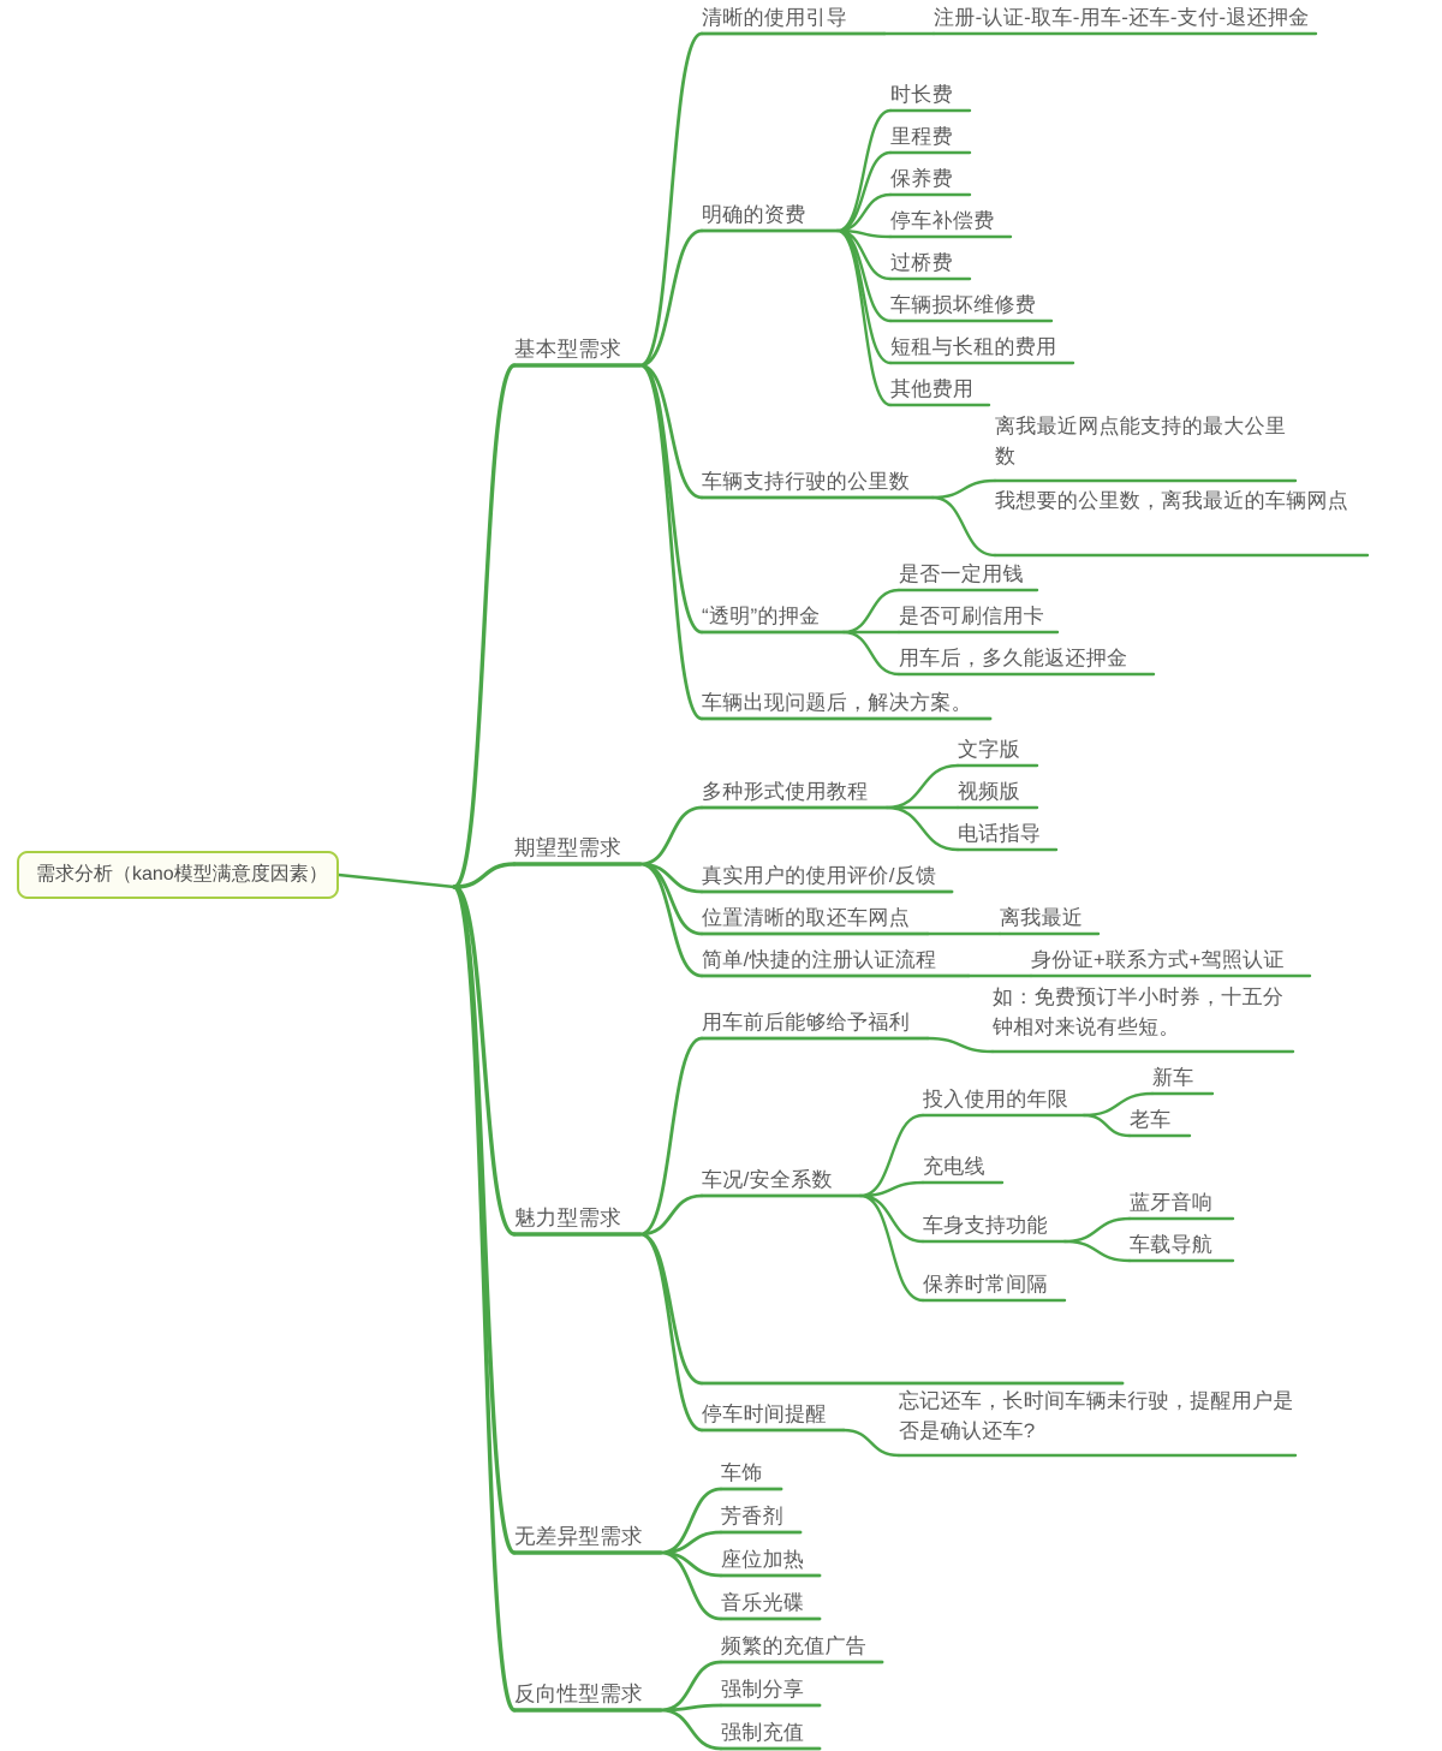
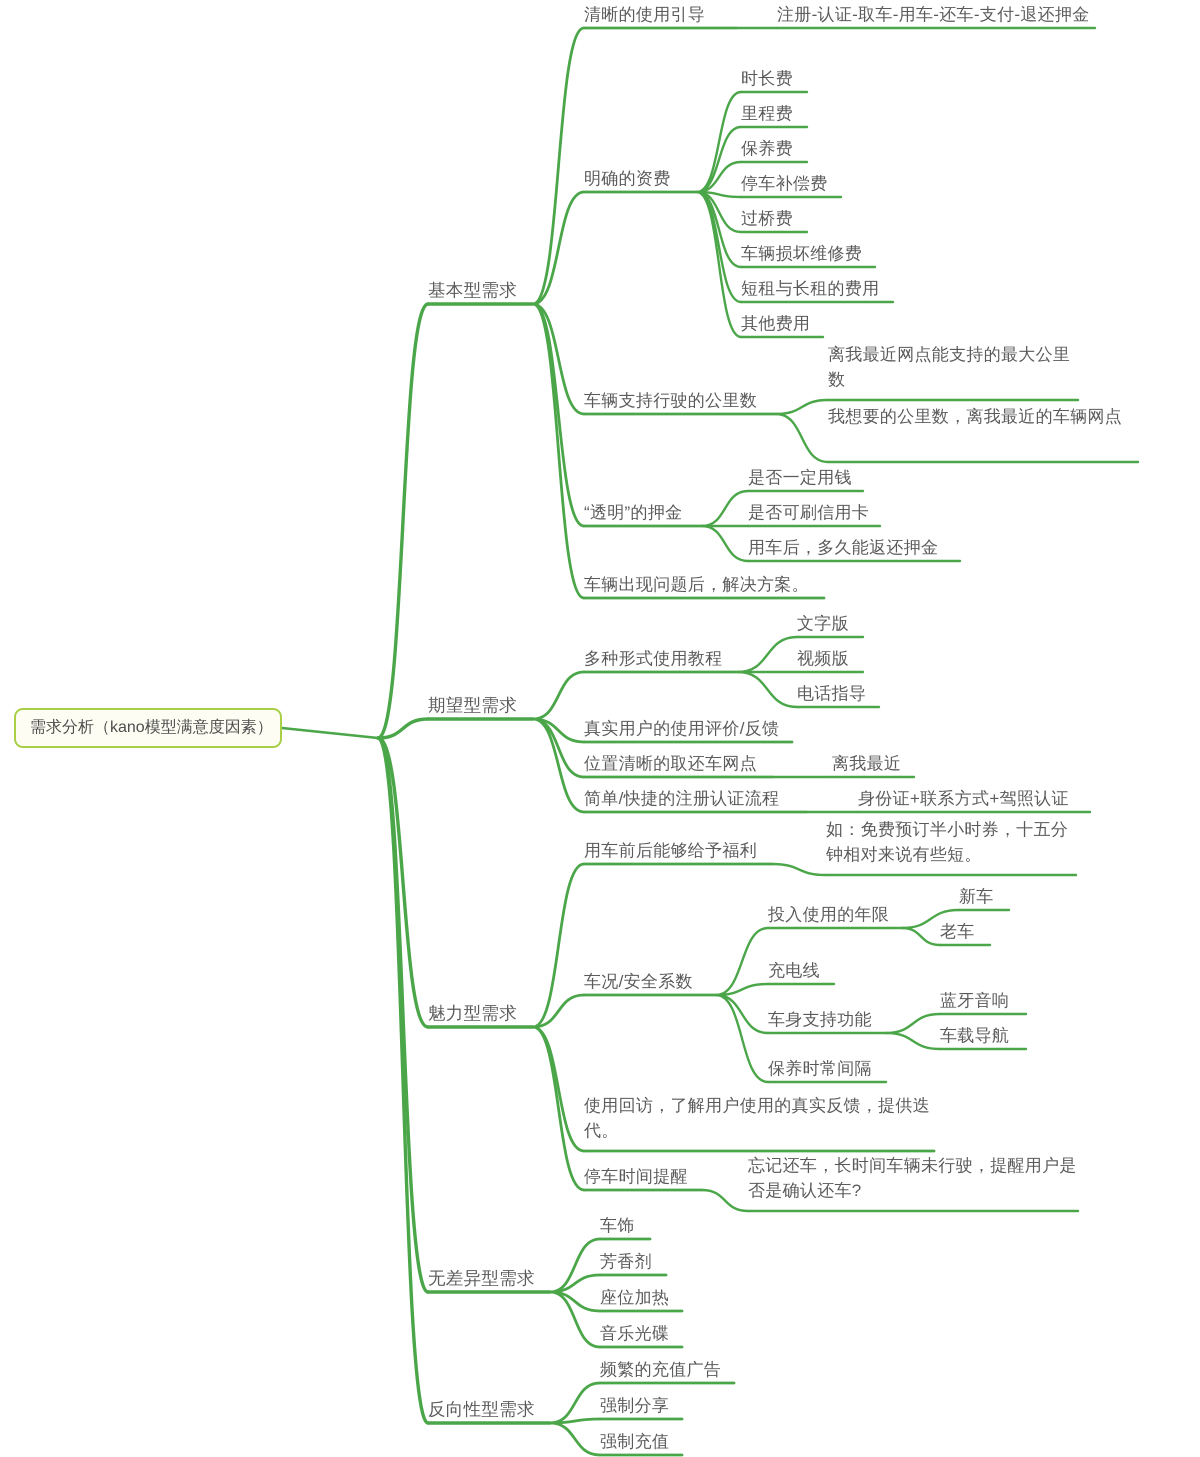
  需求分析（kano模型满意度因素）
  基本型需求
  清晰的使用引导
  注册-认证-取车-用车-还车-支付-退还押金
  明确的资费
  时长费
  里程费
  保养费
  停车补偿费
  过桥费
  车辆损坏维修费
  短租与长租的费用
  其他费用
  车辆支持行驶的公里数
  离我最近网点能支持的最大公里数
  我想要的公里数，离我最近的车辆网点
  “透明”的押金
  是否一定用钱
  是否可刷信用卡
  用车后，多久能返还押金
  车辆出现问题后，解决方案。
  期望型需求
  多种形式使用教程
  文字版
  视频版
  电话指导
  真实用户的使用评价/反馈
  位置清晰的取还车网点
  离我最近
  简单/快捷的注册认证流程
  身份证+联系方式+驾照认证
  魅力型需求
  用车前后能够给予福利
  如：免费预订半小时券，十五分钟相对来说有些短。
  车况/安全系数
  投入使用的年限
  新车
  老车
  充电线
  车身支持功能
  保养时常间隔
  蓝牙音响
  车载导航
+ 使用回访，了解用户使用的真实反馈，提供迭代。
  停车时间提醒
  忘记还车，长时间车辆未行驶，提醒用户是否是确认还车?
  无差异型需求
  车饰
  芳香剂
  座位加热
  音乐光碟
  反向性型需求
  频繁的充值广告
  强制分享
  强制充值
